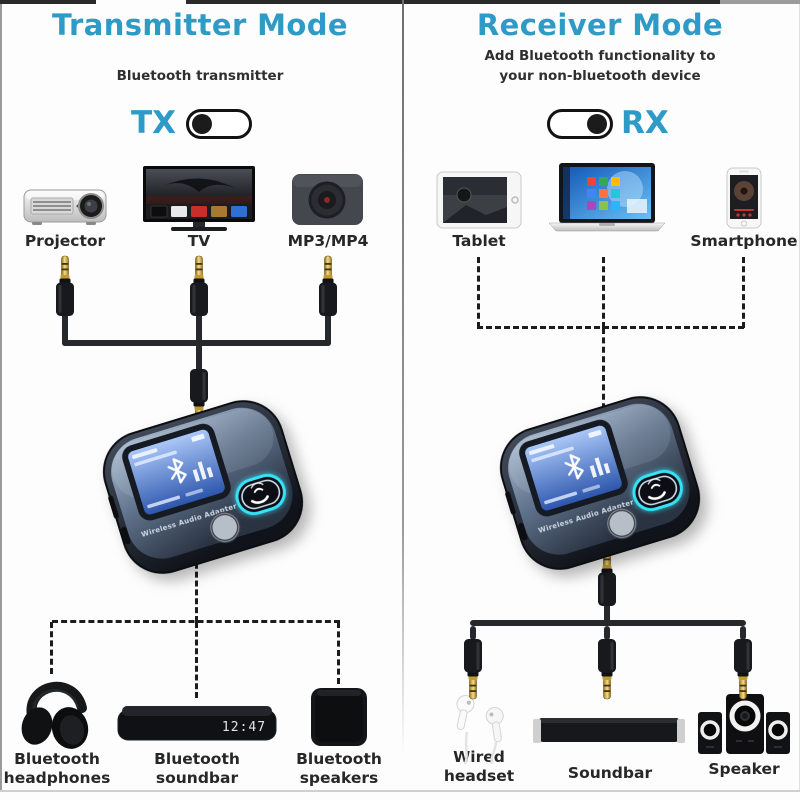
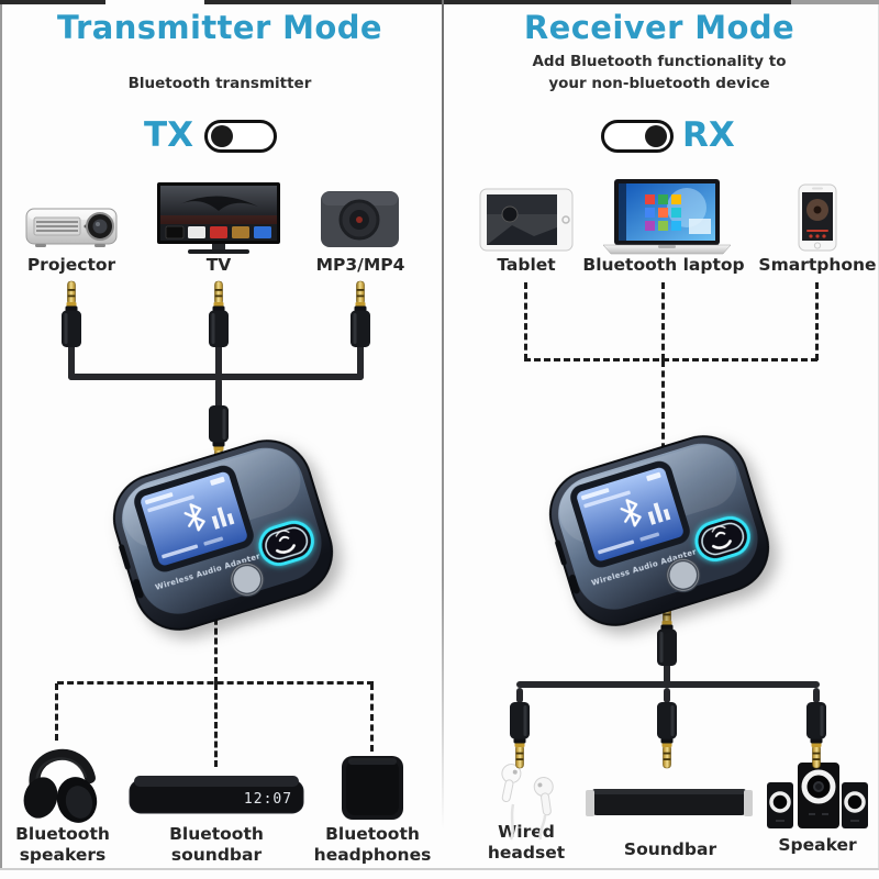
  Transmitter Mode
  Bluetooth transmitter
  TX
  Projector
  TV
  MP3/MP4
- 12:47
+ 12:07
- Bluetooth headphones
+ Bluetooth speakers
  Bluetooth soundbar
- Bluetooth speakers
+ Bluetooth headphones
  Receiver Mode
  Add Bluetooth functionality to
  your non-bluetooth device
  RX
  Tablet
+ Bluetooth laptop
  Smartphone
  Wired headset
  Soundbar
  Speaker
